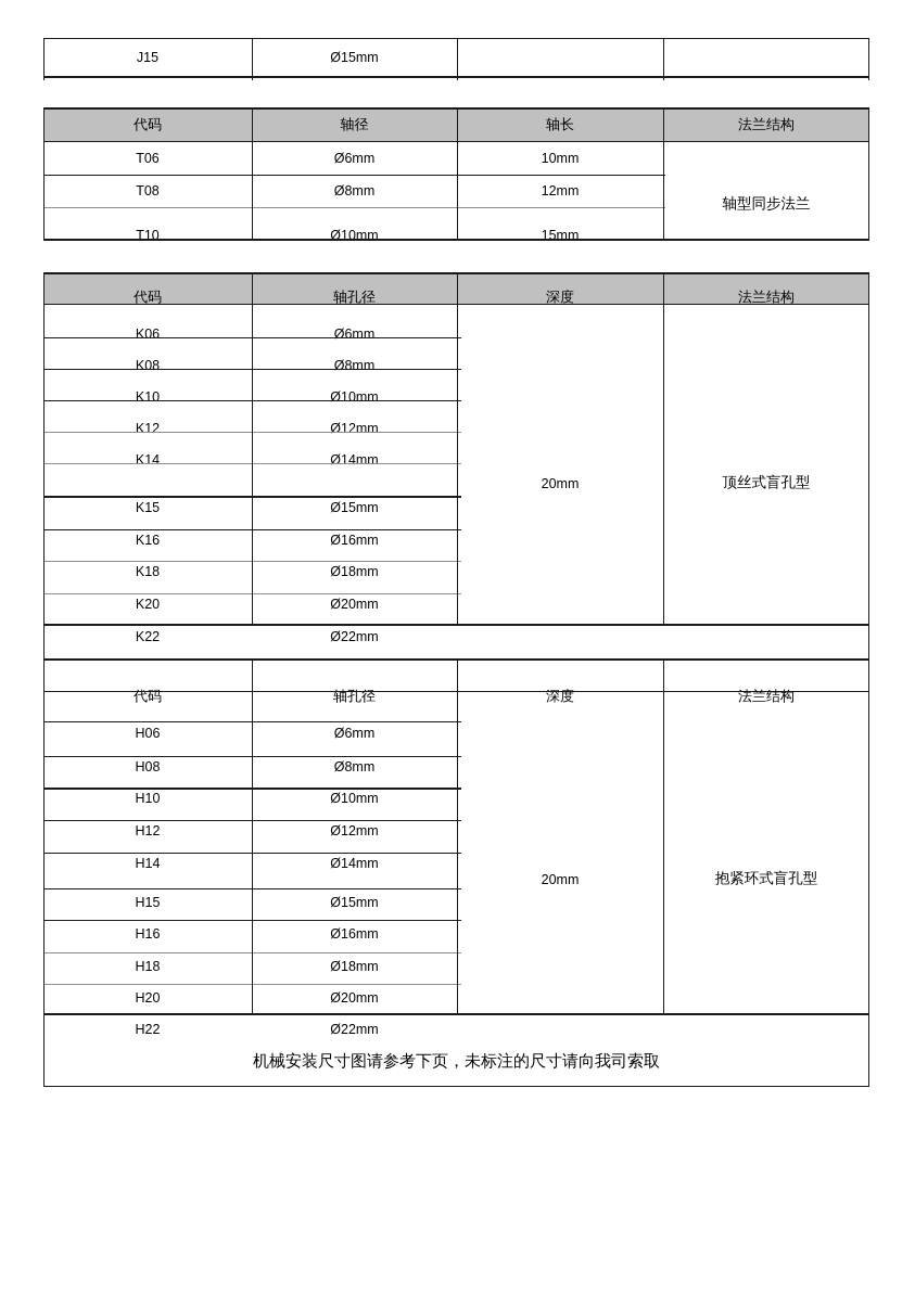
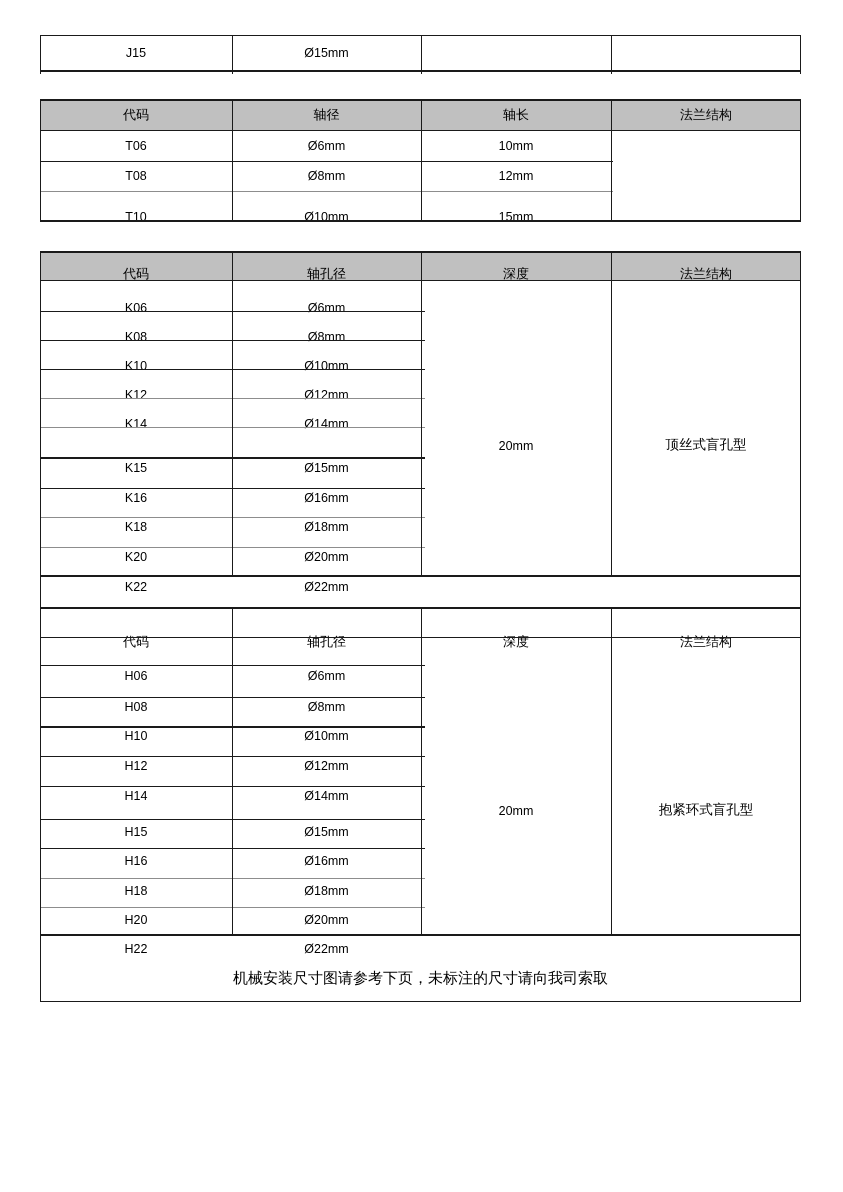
  J15
  Ø15mm
  代码
  轴径
  轴长
  法兰结构
  T06
  Ø6mm
  10mm
  T08
  Ø8mm
  12mm
  T10
  Ø10mm
  15mm
- 轴型同步法兰
  代码
  轴孔径
  深度
  法兰结构
  K06
  Ø6mm
  K08
  Ø8mm
  K10
  Ø10mm
  K12
  Ø12mm
  K14
  Ø14mm
  K15
  Ø15mm
  K16
  Ø16mm
  K18
  Ø18mm
  K20
  Ø20mm
  20mm
  顶丝式盲孔型
  K22
  Ø22mm
  代码
  轴孔径
  深度
  法兰结构
  H06
  Ø6mm
  H08
  Ø8mm
  H10
  Ø10mm
  H12
  Ø12mm
  H14
  Ø14mm
  H15
  Ø15mm
  H16
  Ø16mm
  H18
  Ø18mm
  H20
  Ø20mm
  20mm
  抱紧环式盲孔型
  H22
  Ø22mm
  机械安装尺寸图请参考下页，未标注的尺寸请向我司索取
